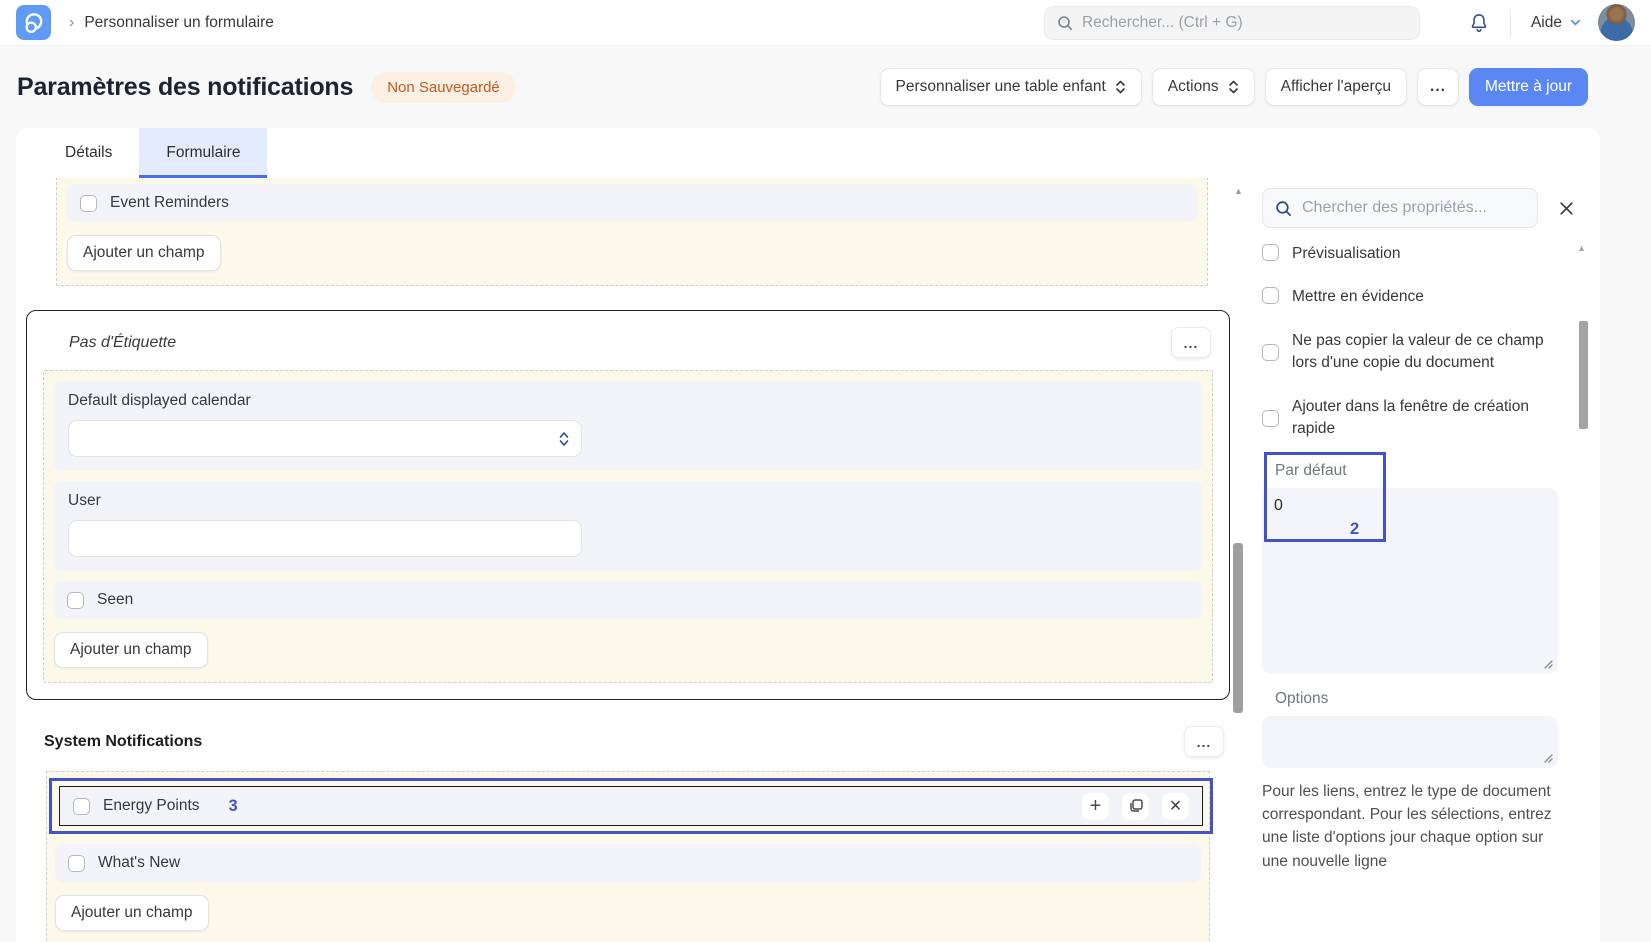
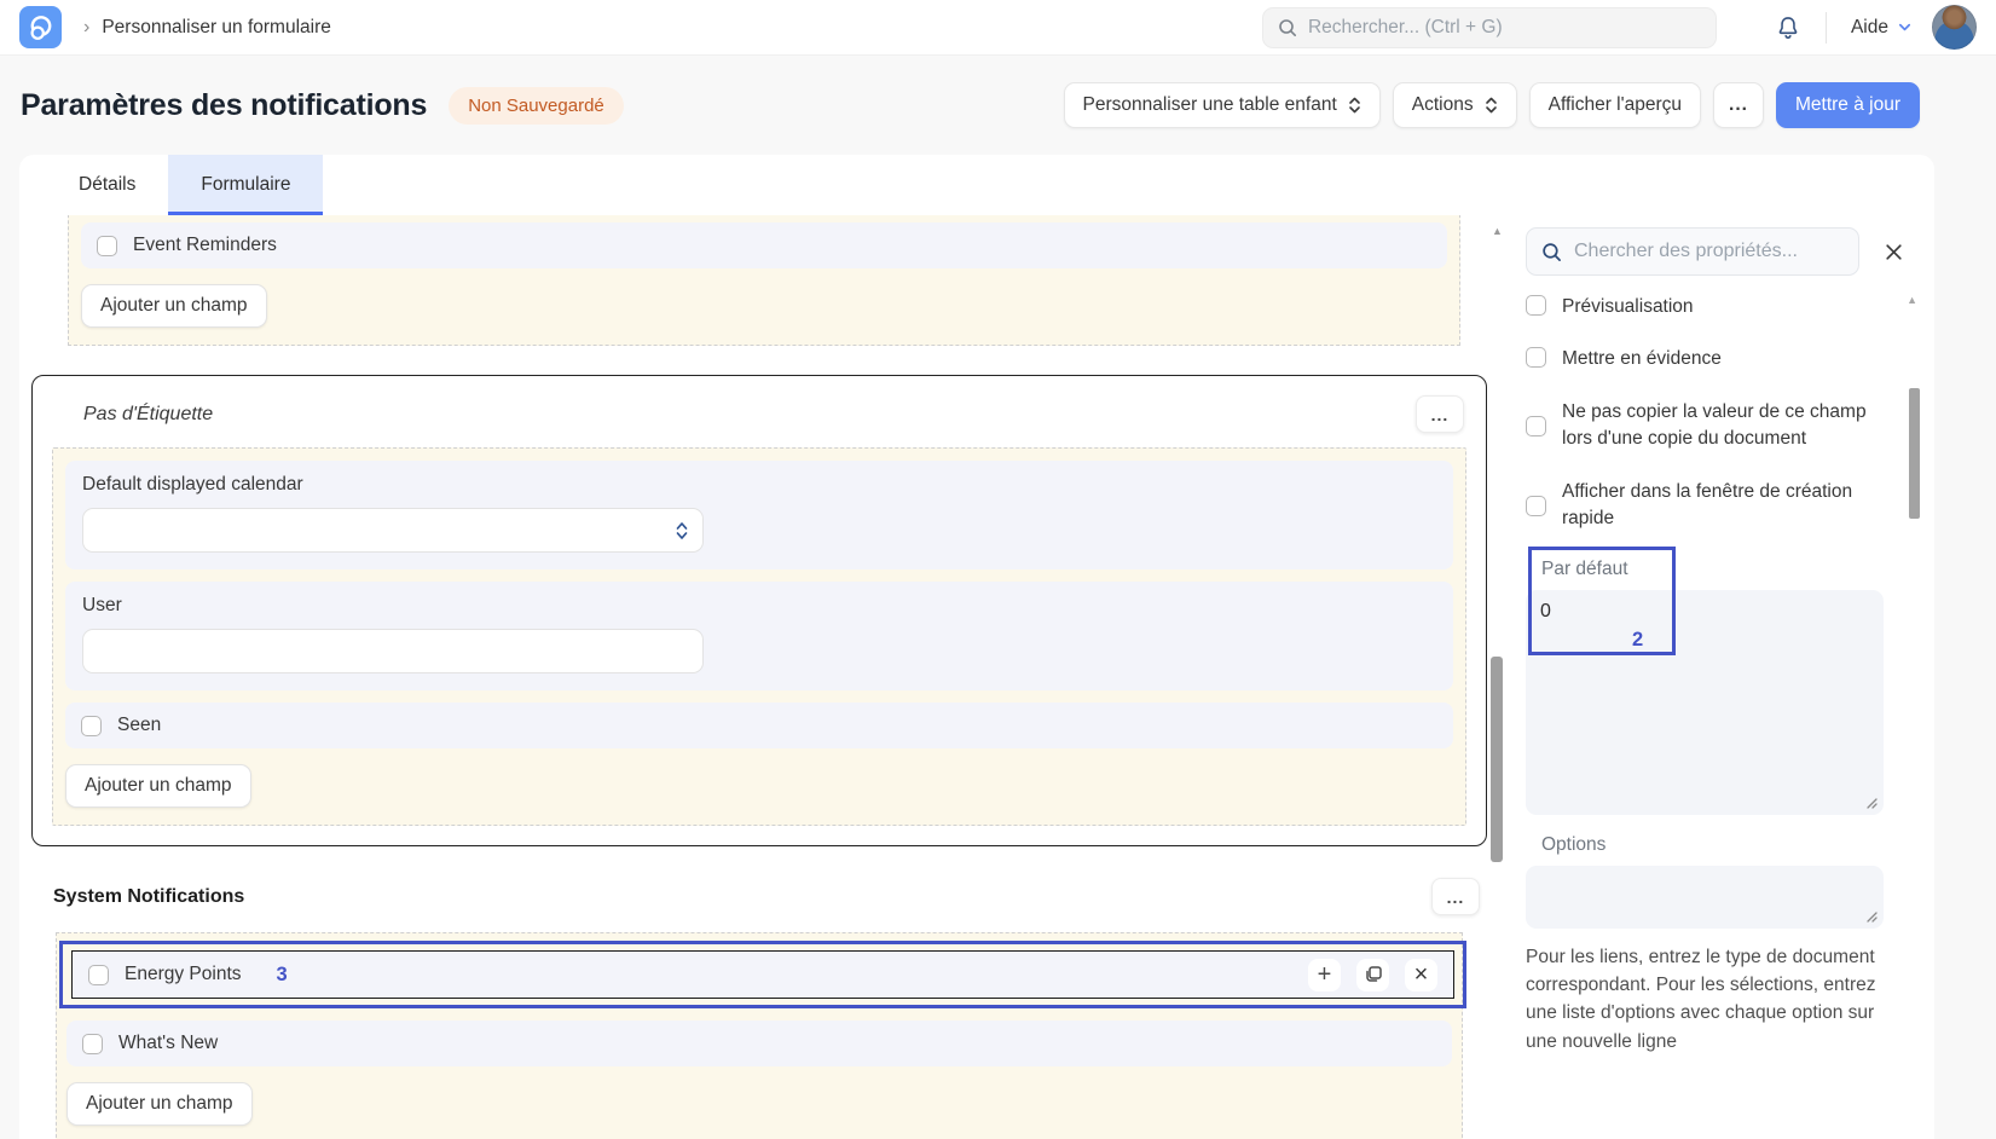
  ›
  Personnaliser un formulaire
  Rechercher... (Ctrl + G)
  Aide
  Paramètres des notifications
  Non Sauvegardé
  Personnaliser une table enfant
  Actions
  Afficher l'aperçu
  ...
  Mettre à jour
  Détails
  Formulaire
  Event Reminders
  Ajouter un champ
  Pas d'Étiquette
  ...
  Default displayed calendar
  User
  Seen
  Ajouter un champ
  System Notifications
  ...
  Energy Points
  3
  +
  ×
  What's New
  Ajouter un champ
  ▲
  Chercher des propriétés...
  ▲
  Prévisualisation
  Mettre en évidence
  Ne pas copier la valeur de ce champ lors d'une copie du document
- Ajouter dans la fenêtre de création rapide
+ Afficher dans la fenêtre de création rapide
  Par défaut
  0
  2
  Options
- Pour les liens, entrez le type de document correspondant. Pour les sélections, entrez une liste d'options jour chaque option sur une nouvelle ligne
+ Pour les liens, entrez le type de document correspondant. Pour les sélections, entrez une liste d'options avec chaque option sur une nouvelle ligne
